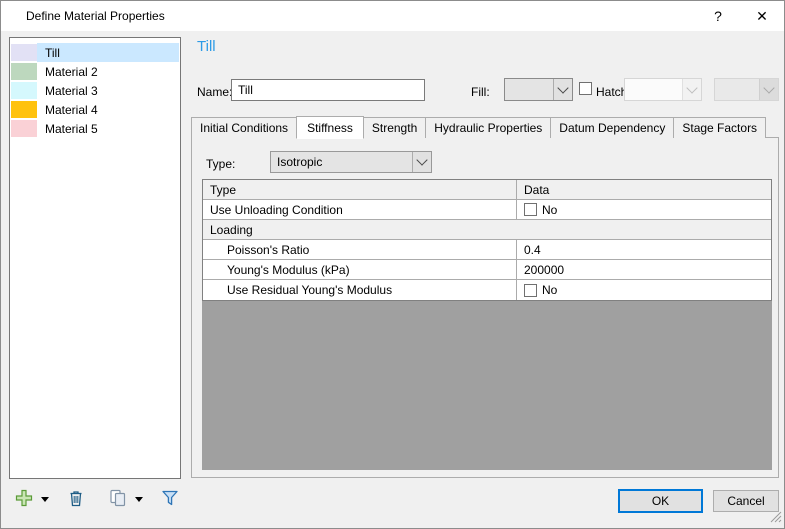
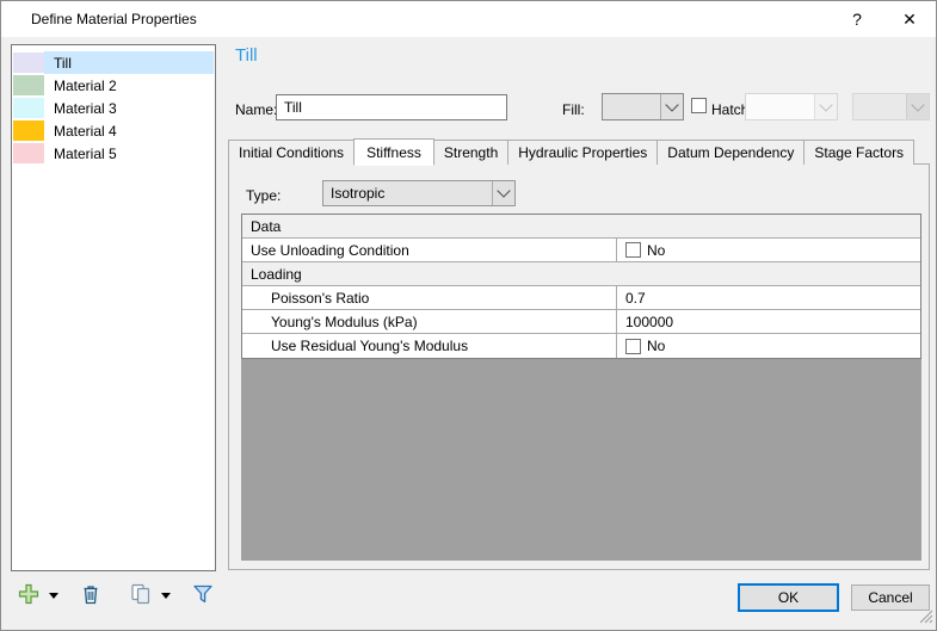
  Define Material Properties
  ?
  ✕
  Till
  Material 2
  Material 3
  Material 4
  Material 5
  Till
  Name
  Till
  Fill:
  Initial Conditions
  Stiffness
  Strength
  Hydraulic Properties
  Datum Dependency
  Stage Factors
  Type:
  Isotropic
- Type
  Data
  Use Unloading Condition
  No
  Loading
  Poisson's Ratio
- 0.4
+ 0.7
  Young's Modulus (kPa)
- 200000
+ 100000
  Use Residual Young's Modulus
  No
  OK
  Cancel
